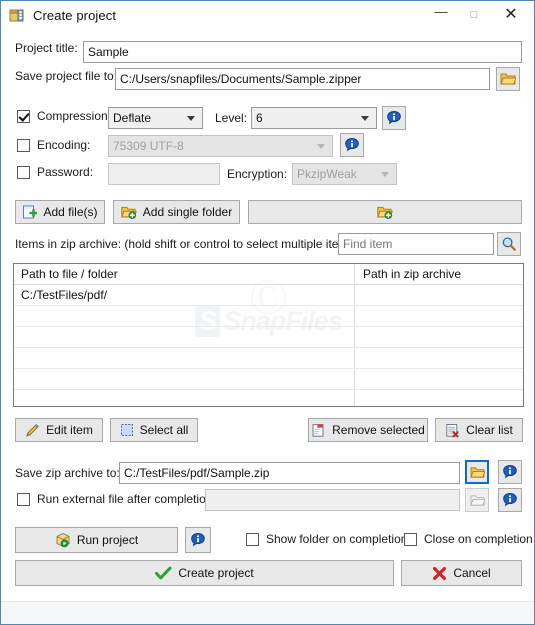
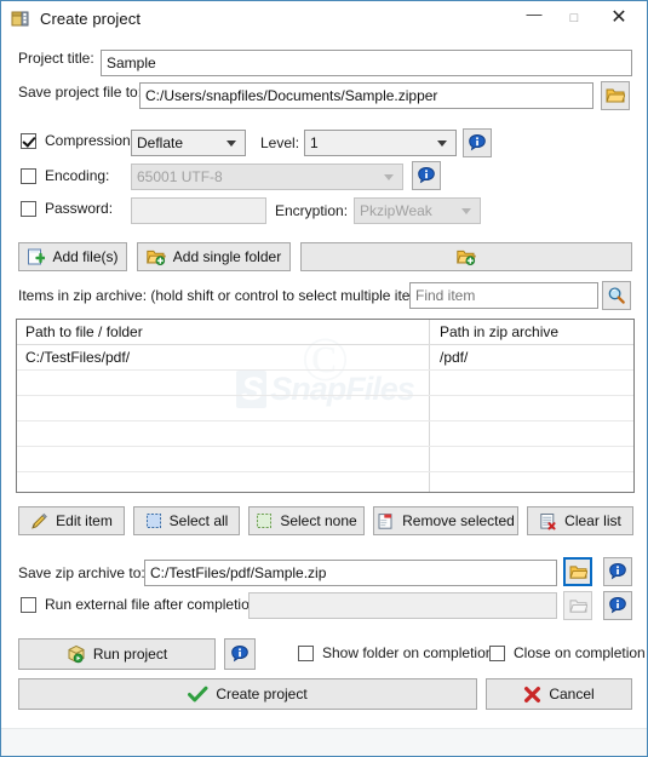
  Create project
  —
  □
  ✕
  Project title:
  Sample
  Save project file to
  C:/Users/snapfiles/Documents/Sample.zipper
  Compression
  Deflate
  Level:
- 6
+ 1
  Encoding:
- 75309 UTF-8
+ 65001 UTF-8
  Password:
  Encryption:
  PkzipWeak
  Add file(s)
  Add single folder
  Items in zip archive: (hold shift or control to select multiple ite
  Find item
  ©
  Path to file / folder
  Path in zip archive
  C:/TestFiles/pdf/
+ /pdf/
  Edit item
  Select all
+ Select none
  Remove selected
  Clear list
  Save zip archive to
  C:/TestFiles/pdf/Sample.zip
  Run external file after completio
  Run project
  Show folder on completio
  Close on completion
  Create project
  Cancel
